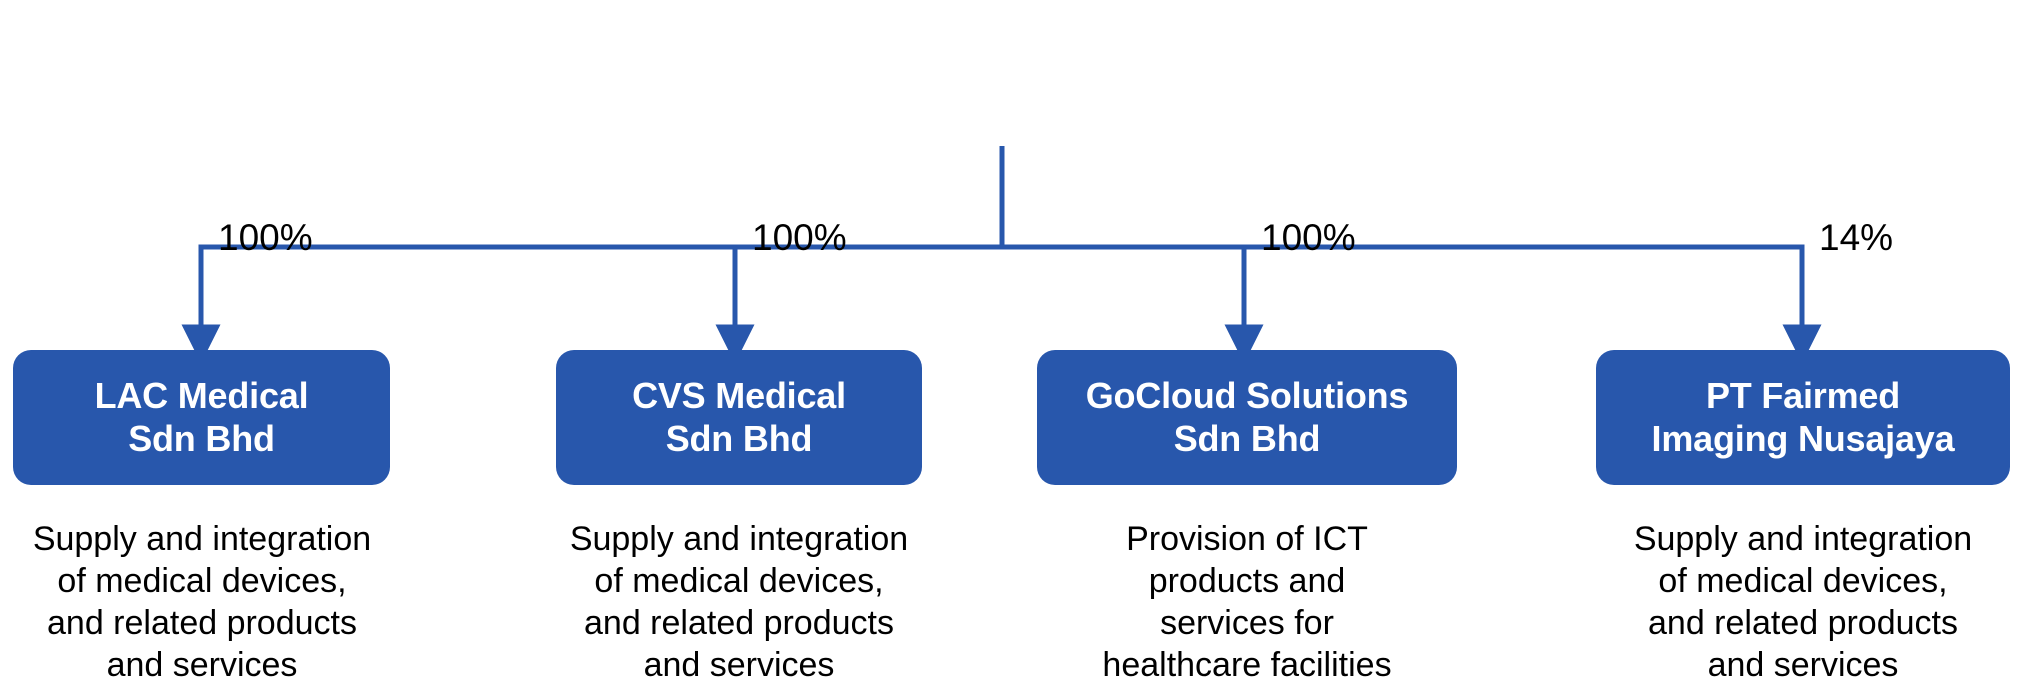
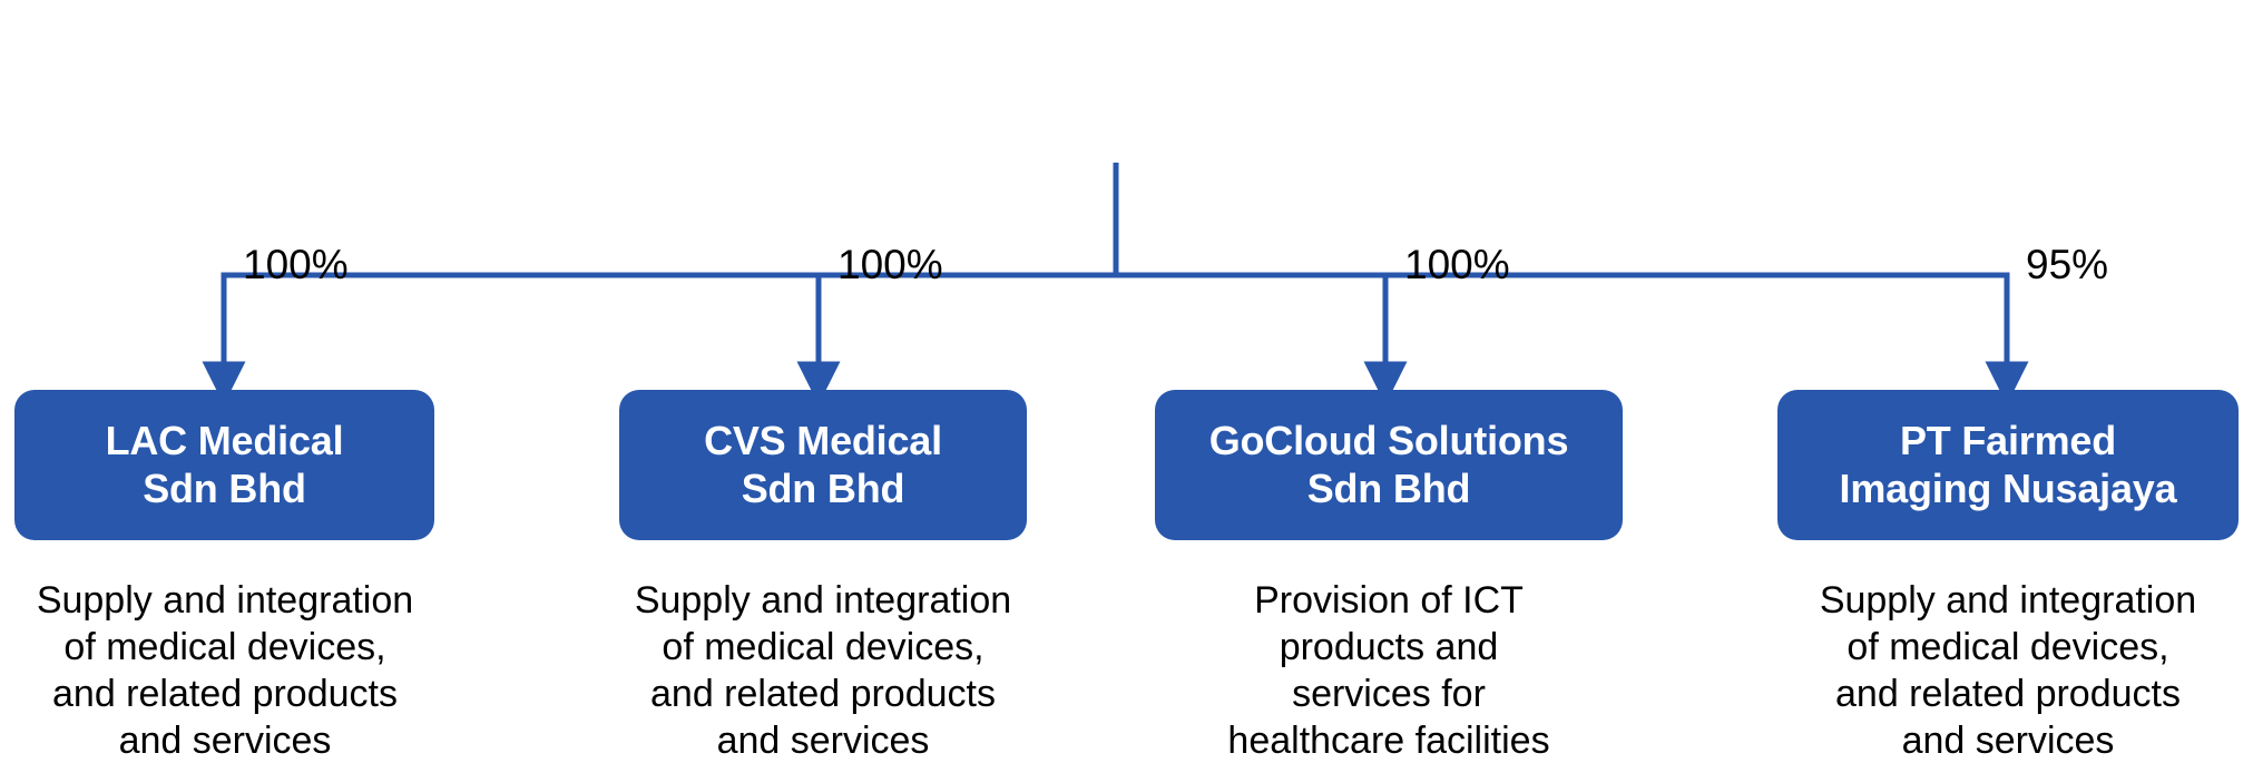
  100%
  100%
  100%
- 14%
+ 95%
  LAC Medical
  Sdn Bhd
  CVS Medical
  Sdn Bhd
  GoCloud Solutions
  Sdn Bhd
  PT Fairmed
  Imaging Nusajaya
  Supply and integration
  of medical devices,
  and related products
  and services
  Supply and integration
  of medical devices,
  and related products
  and services
  Provision of ICT
  products and
  services for
  healthcare facilities
  Supply and integration
  of medical devices,
  and related products
  and services
